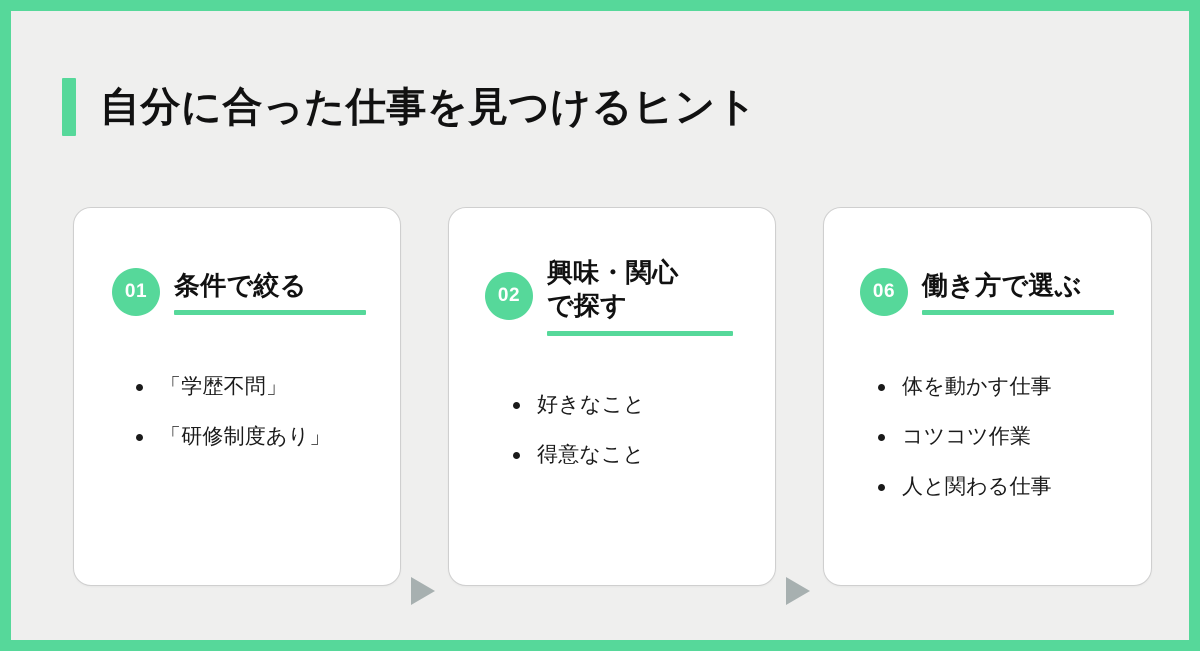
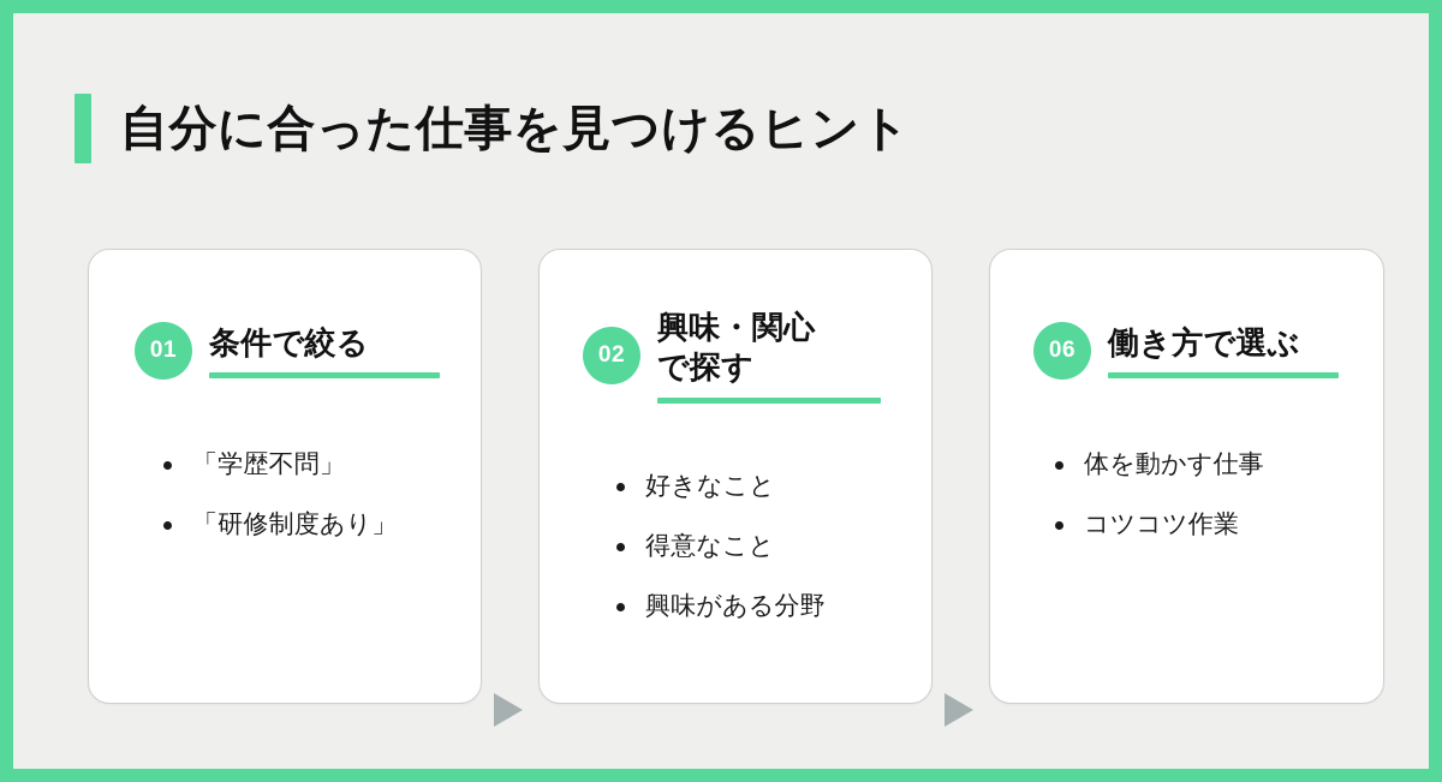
  自分に合った仕事を見つけるヒント
  01
  条件で絞る
  「学歴不問」
  「研修制度あり」
  02
  興味・関心
  で探す
  好きなこと
  得意なこと
+ 興味がある分野
  06
  働き方で選ぶ
  体を動かす仕事
  コツコツ作業
- 人と関わる仕事
